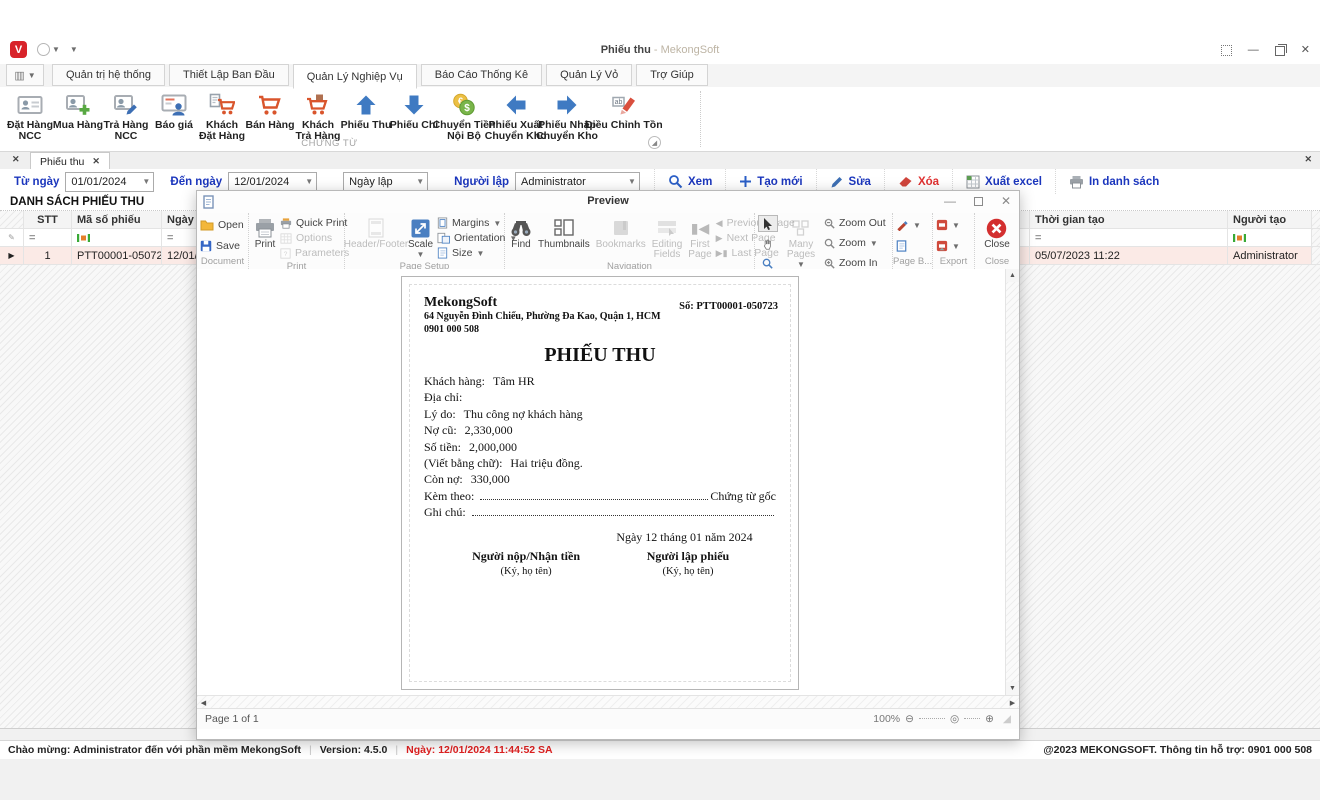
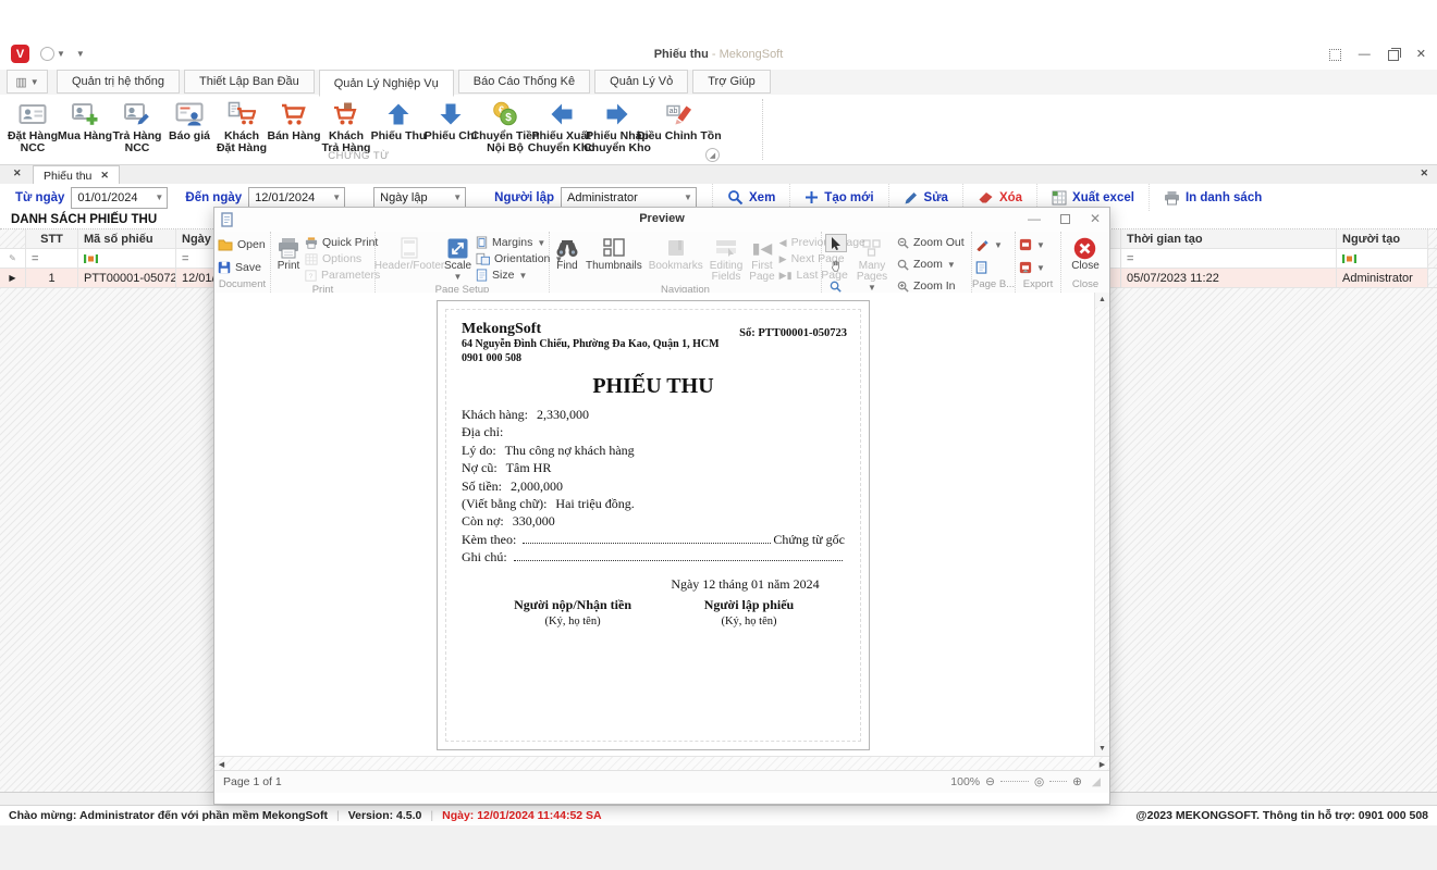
  V
  ▼
  ▼
  Phiếu thu - MekongSoft
  —
  ✕
  ▥
  ▼
  Quản trị hệ thống
  Thiết Lập Ban Đầu
  Quản Lý Nghiệp Vụ
  Báo Cáo Thống Kê
  Quản Lý Vỏ
  Trợ Giúp
  Đặt Hàng
  NCC
  Mua Hàng
  Trả Hàng
  NCC
  Báo giá
  Khách
  Đặt Hàng
  Bán Hàng
  Khách
  Trả Hàng
  Phiếu Thu
  Phiếu Chi
  €
  $
  Chuyển Tiền
  Nội Bộ
  Phiếu Xuất
  Chuyển Kho
  Phiếu Nhập
  Chuyển Kho
  Điều Chỉnh Tồn
  CHỨNG TỪ
  ✕
  Phiếu thu
  ✕
  ✕
  Từ ngày
  01/01/2024
  ▼
  Đến ngày
  12/01/2024
  ▼
  Ngày lập
  ▼
  Người lập
  Administrator
  ▼
  Xem
  Tạo mới
  Sửa
  Xóa
  Xuất excel
  In danh sách
  DANH SÁCH PHIẾU THU
  STT
  Mã số phiếu
  Ngày
  Thời gian tạo
  Người tạo
  ✎
  =
  =
  =
  ▶
  1
  PTT00001-05072
  05/07/2023 11:22
  Administrator
  Chào mừng: Administrator đến với phần mềm MekongSoft
  |
  Version: 4.5.0
  |
  Ngày: 12/01/2024 11:44:52 SA
  @2023 MEKONGSOFT. Thông tin hỗ trợ: 0901 000 508
  Preview
  —
  ✕
  Open
  Save
  Document
  Print
  Quick Print
  Options
  Parameters
  Print
  Header/Footer
  Scale
  ▼
  Margins
  ▼
  Orientation
  ▼
  Size
  ▼
  Page Setup
  Find
  Thumbnails
  Bookmarks
  Editing Fields
  ▮◀
  First Page
  ◀
  Previoage
  ▶
  Next Page
  ▶▮
  Last Page
  Navigation
  Many Pages
  ▼
  Zoom Out
  Zoom
  ▼
  Zoom In
  ▼
  Page B...
  ▼
  ▼
  Export
  Close
  Close
  MekongSoft
  64 Nguyễn Đình Chiểu, Phường Đa Kao, Quận 1, HCM
  0901 000 508
  Số: PTT00001-050723
  PHIẾU THU
  Khách hàng:
- Tâm HR
+ 2,330,000
  Địa chỉ:
  Lý do:
  Thu công nợ khách hàng
  Nợ cũ:
- 2,330,000
+ Tâm HR
  Số tiền:
  2,000,000
  (Viết bằng chữ):
  Hai triệu đồng.
  Còn nợ:
  330,000
  Kèm theo:
  Chứng từ gốc
  Ghi chú:
  Ngày 12 tháng 01 năm 2024
  Người nộp/Nhận tiền
  (Ký, họ tên)
  Người lập phiếu
  (Ký, họ tên)
  Page 1 of 1
  100%
  ⊖
  ◎
  ⊕
  ◢
